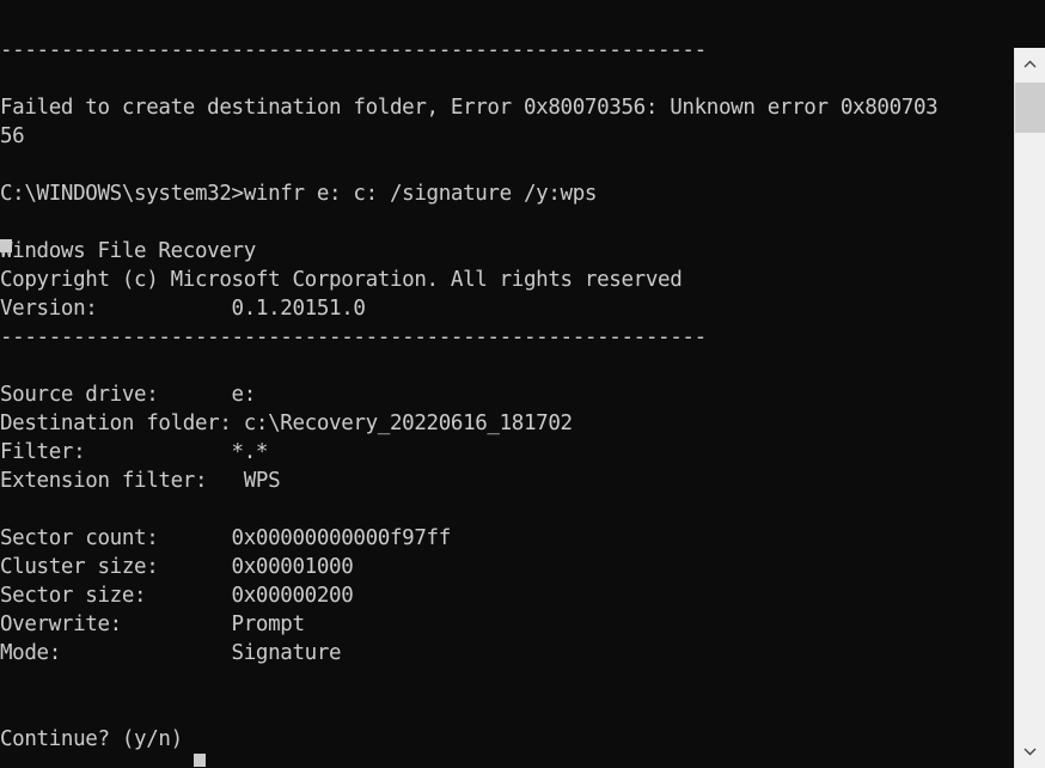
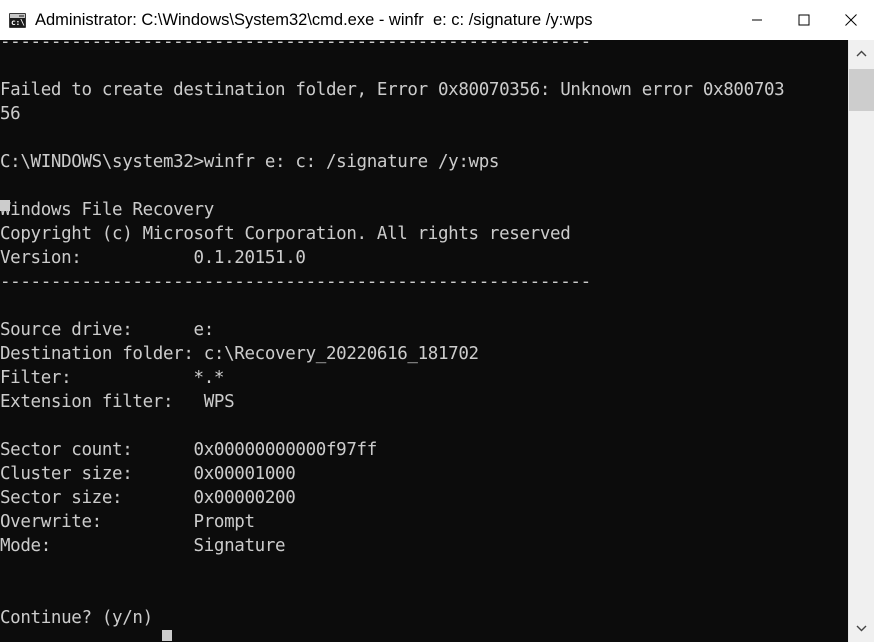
+ c:\.
+ Administrator: C:\Windows\System32\cmd.exe - winfr e: c: /signature /y:wps
  ----------------------------------------------------------
  Failed to create destination folder, Error 0x80070356: Unknown error 0x800703
  56
  C:\WINDOWS\system32>winfr e: c: /signature /y:wps
  indows File Recovery
  Copyright (c) Microsoft Corporation. All rights reserved
  Version: 0.1.20151.0
  ----------------------------------------------------------
  Source drive: e:
  Destination folder: c:\Recovery_20220616_181702
  Filter: *.*
  Extension filter: WPS
  Sector count: 0x00000000000f97ff
  Cluster size: 0x00001000
  Sector size: 0x00000200
  Overwrite: Prompt
  Mode: Signature
  Continue? (y/n)
